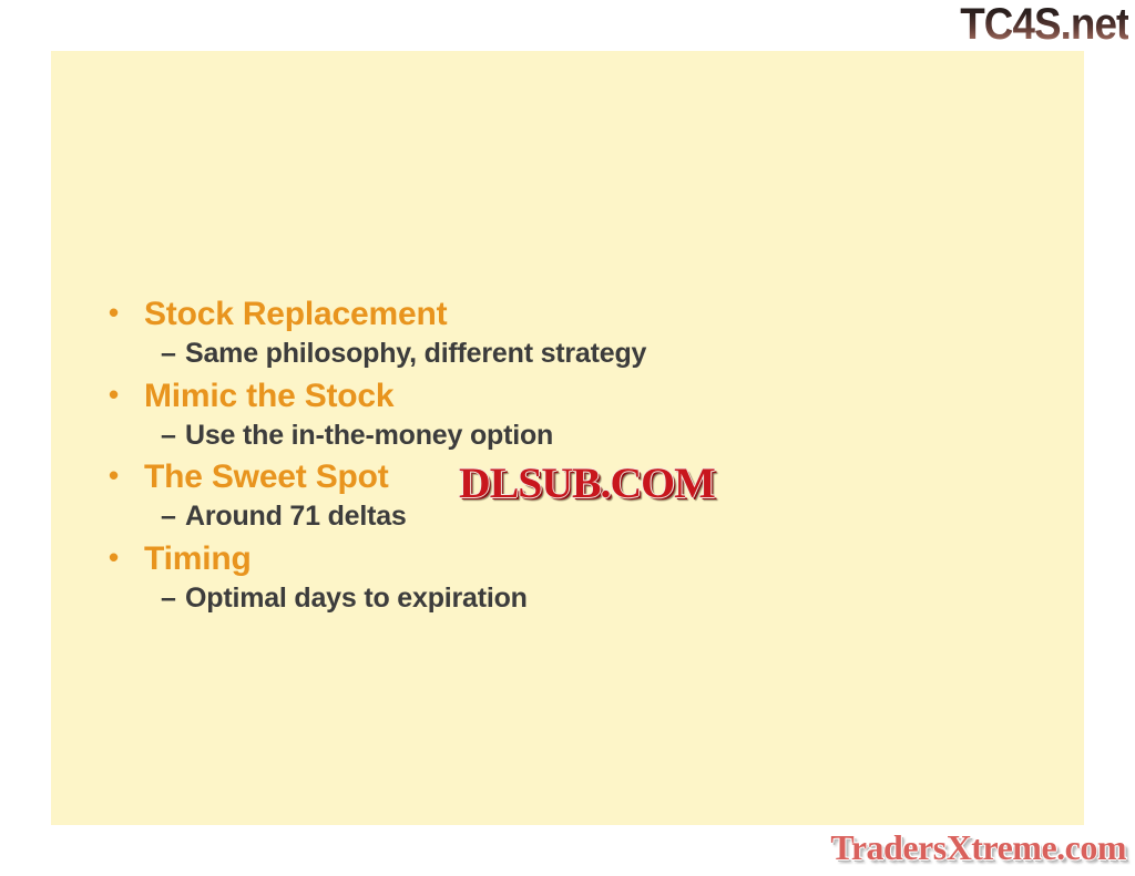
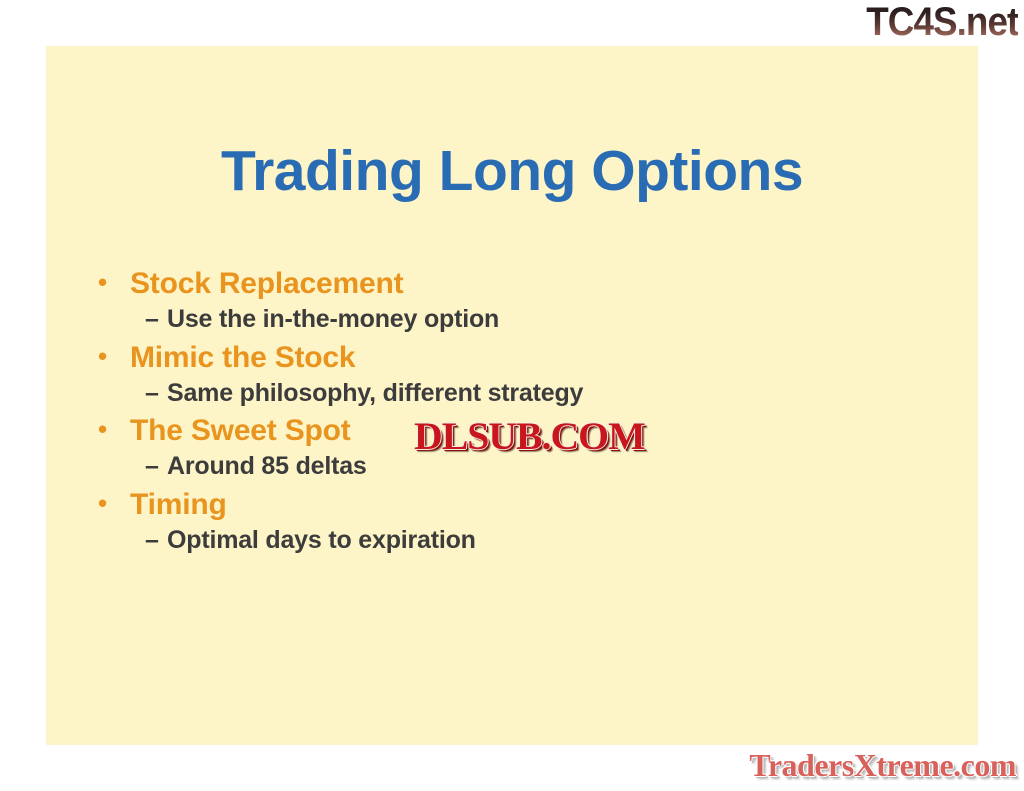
  TC4S.net
+ Trading Long Options
  •
  Stock Replacement
  –
- Same philosophy, different strategy
+ Use the in-the-money option
  •
  Mimic the Stock
  –
- Use the in-the-money option
+ Same philosophy, different strategy
  •
  The Sweet Spot
  –
- Around 71 deltas
+ Around 85 deltas
  •
  Timing
  –
  Optimal days to expiration
  DLSUB.COM
  TradersXtreme.com
